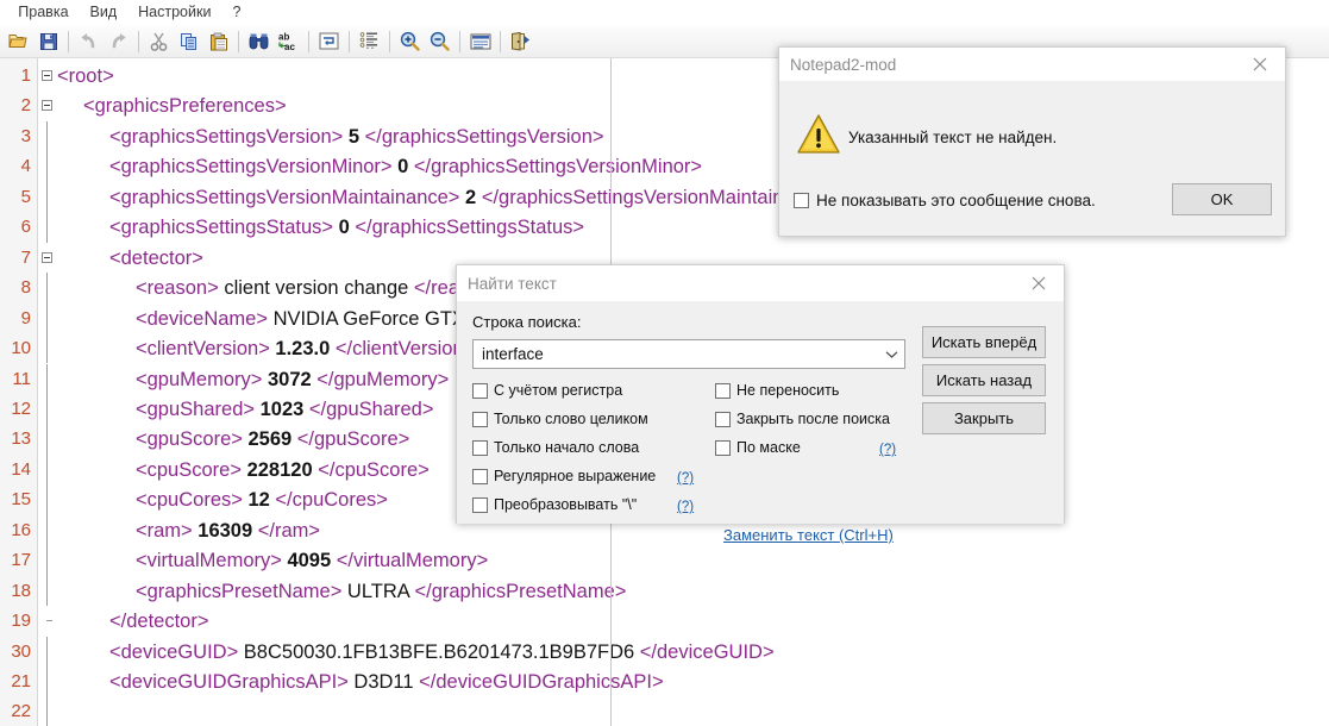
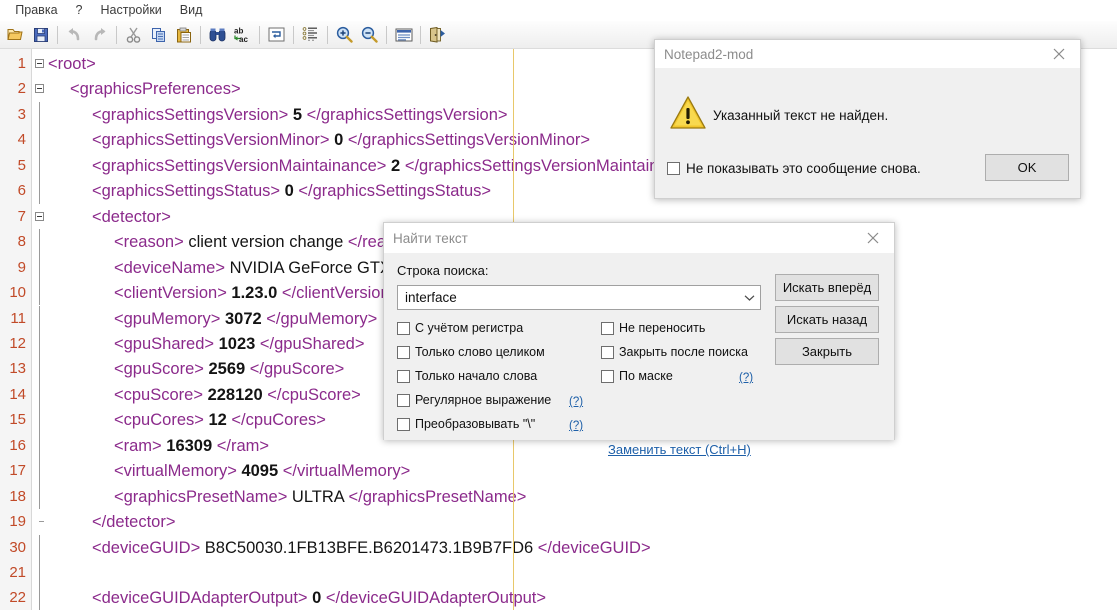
  Правка
- Вид
+ ?
  Настройки
- ?
+ Вид
  ab
  ac
  1
  <root>
  2
  <graphicsPreferences>
  3
  <graphicsSettingsVersion> 5 </graphicsSettingsVersion>
  4
  <graphicsSettingsVersionMinor> 0 </graphicsSettingsVerionMinor>
  5
  <graphicsSettingsVersionMaintainance> 2 </graphicsSettngsVersionMaintai
  6
  <graphicsSettingsStatus> 0 </graphicsSettingsStatus>
  7
  <detector>
  8
  <reason> client version change </rea
  9
  10
  <clientVersion> 1.23.0 </clientVersio
  11
  <gpuMemory> 3072 </gpuMemory>
  12
  <gpuShared> 1023 </gpuShared>
  13
  <gpuScore> 2569 </gpuScore>
  14
  <cpuScore> 228120 </cpuScore>
  15
  <cpuCores> 12 </cpuCores>
  16
  <ram> 16309 </ram>
  17
  <virtualMemory> 4095 </virtualMemory>
  18
  <graphicsPresetName> ULTRA </graphicsPresetNam>
  19
  </detector>
  30
  <deviceGUID> B8C50030.1FB13BFE.B6201473.1B9B7FD6 </deviceGUID>
  21
- <deviceGUIDGraphicsAPI> D3D11 </deviceGUIDGraphicsAPI>
  22
+ <deviceGUIDAdapterOutput> 0 </deviceGUIDAdapterOutput>
  Notepad2-mod
  Указанный текст не найден.
  Не показывать это сообщение снова.
  OK
  Найти текст
  Строка поиска:
  interface
  С учётом регистра
  Только слово целиком
  Только начало слова
  Регулярное выражение
  (?)
  Преобразовывать "\"
  (?)
  Не переносить
  Закрыть после поиска
  По маске
  (?)
  Заменить текст (Ctrl+H)
  Искать вперёд
  Искать назад
  Закрыть
